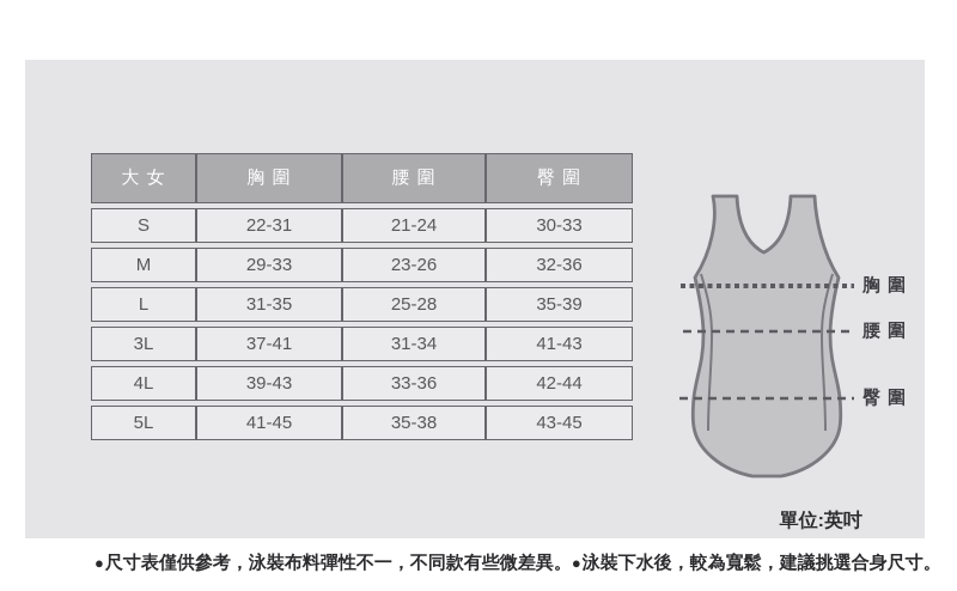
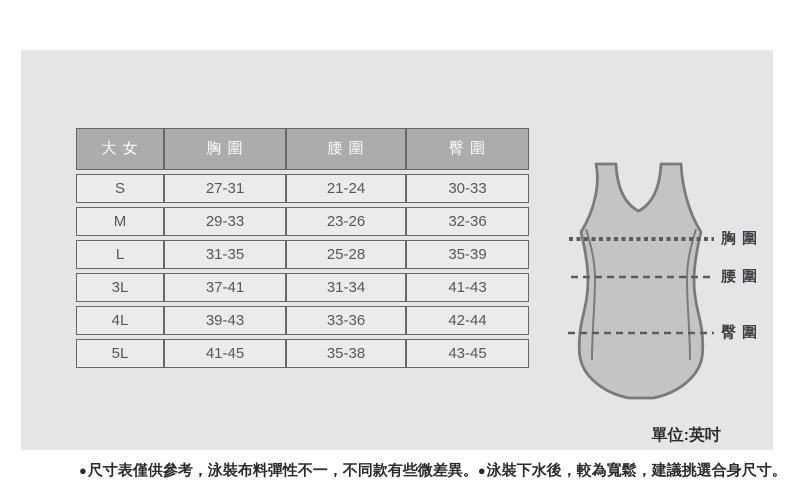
  大 女	胸 圍	腰 圍	臀 圍
- S	22-31	21-24	30-33
+ S	27-31	21-24	30-33
  M	29-33	23-26	32-36
  L	31-35	25-28	35-39
  3L	37-41	31-34	41-43
  4L	39-43	33-36	42-44
  5L	41-45	35-38	43-45
  胸 圍
  腰 圍
  臀 圍
  單位:英吋
  ●尺寸表僅供參考，泳裝布料彈性不一，不同款有些微差異。
  ●泳裝下水後，較為寬鬆，建議挑選合身尺寸。
